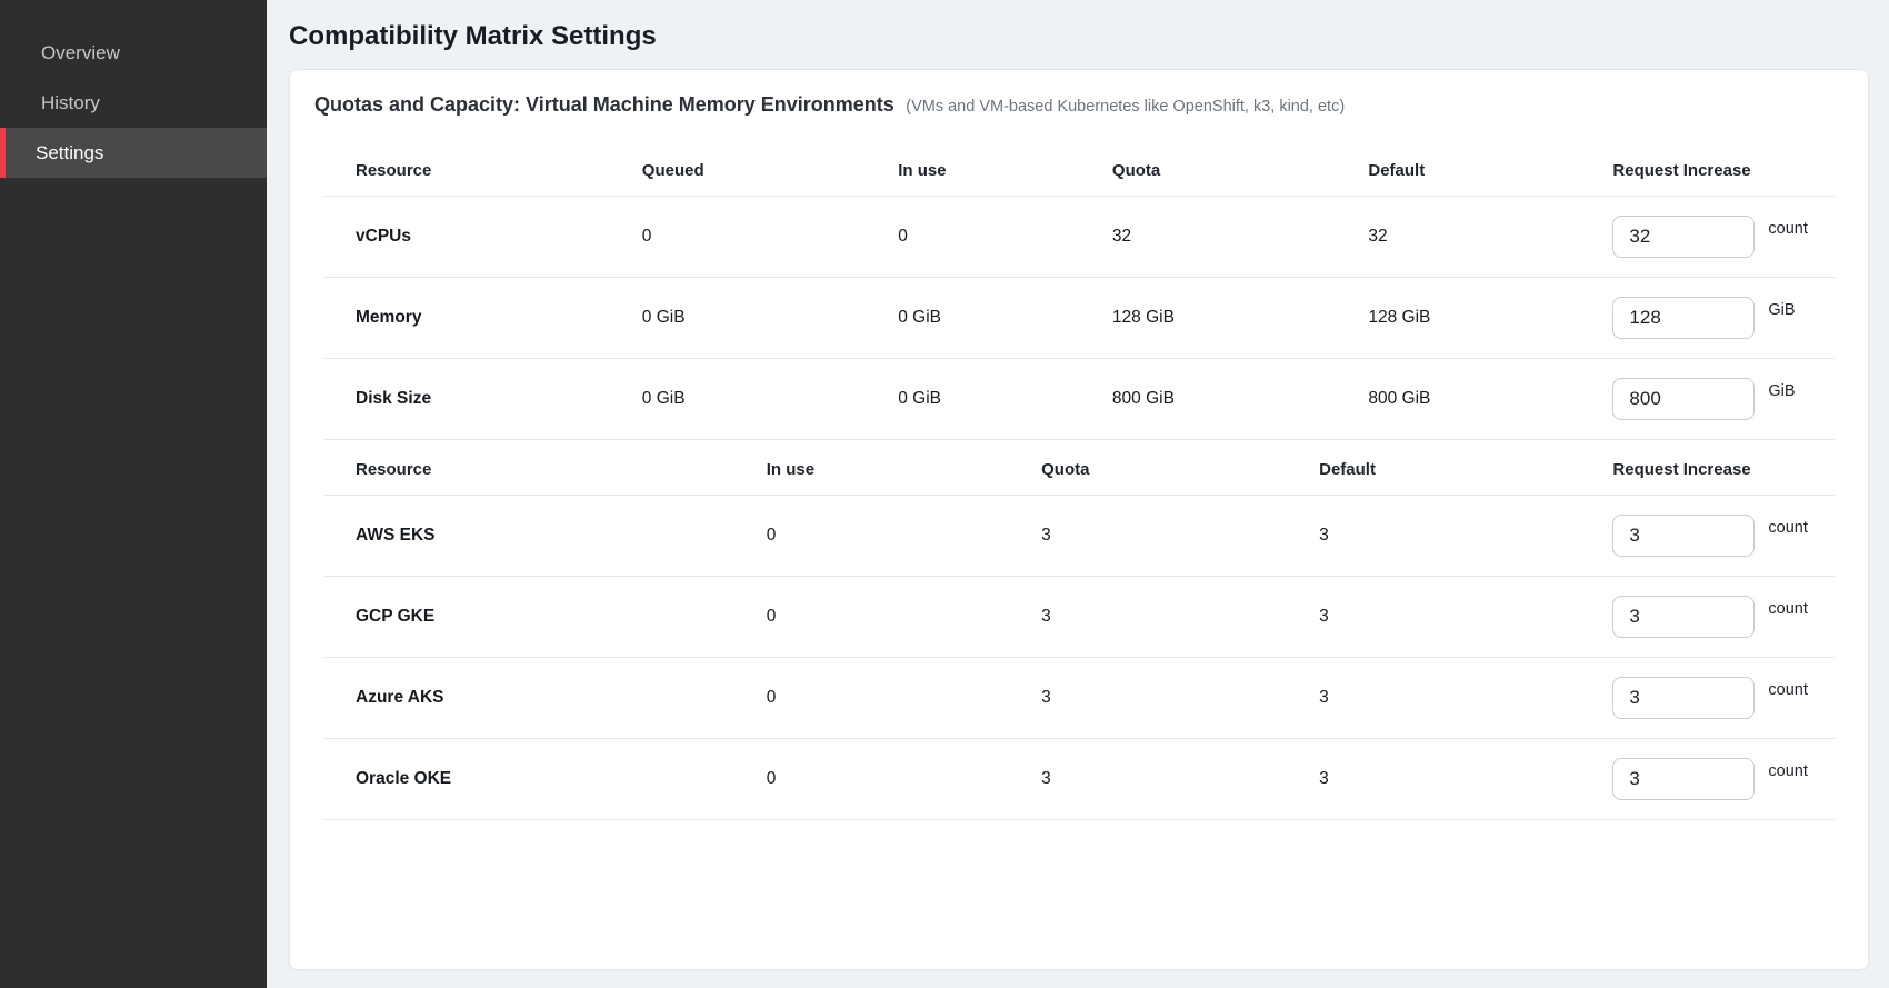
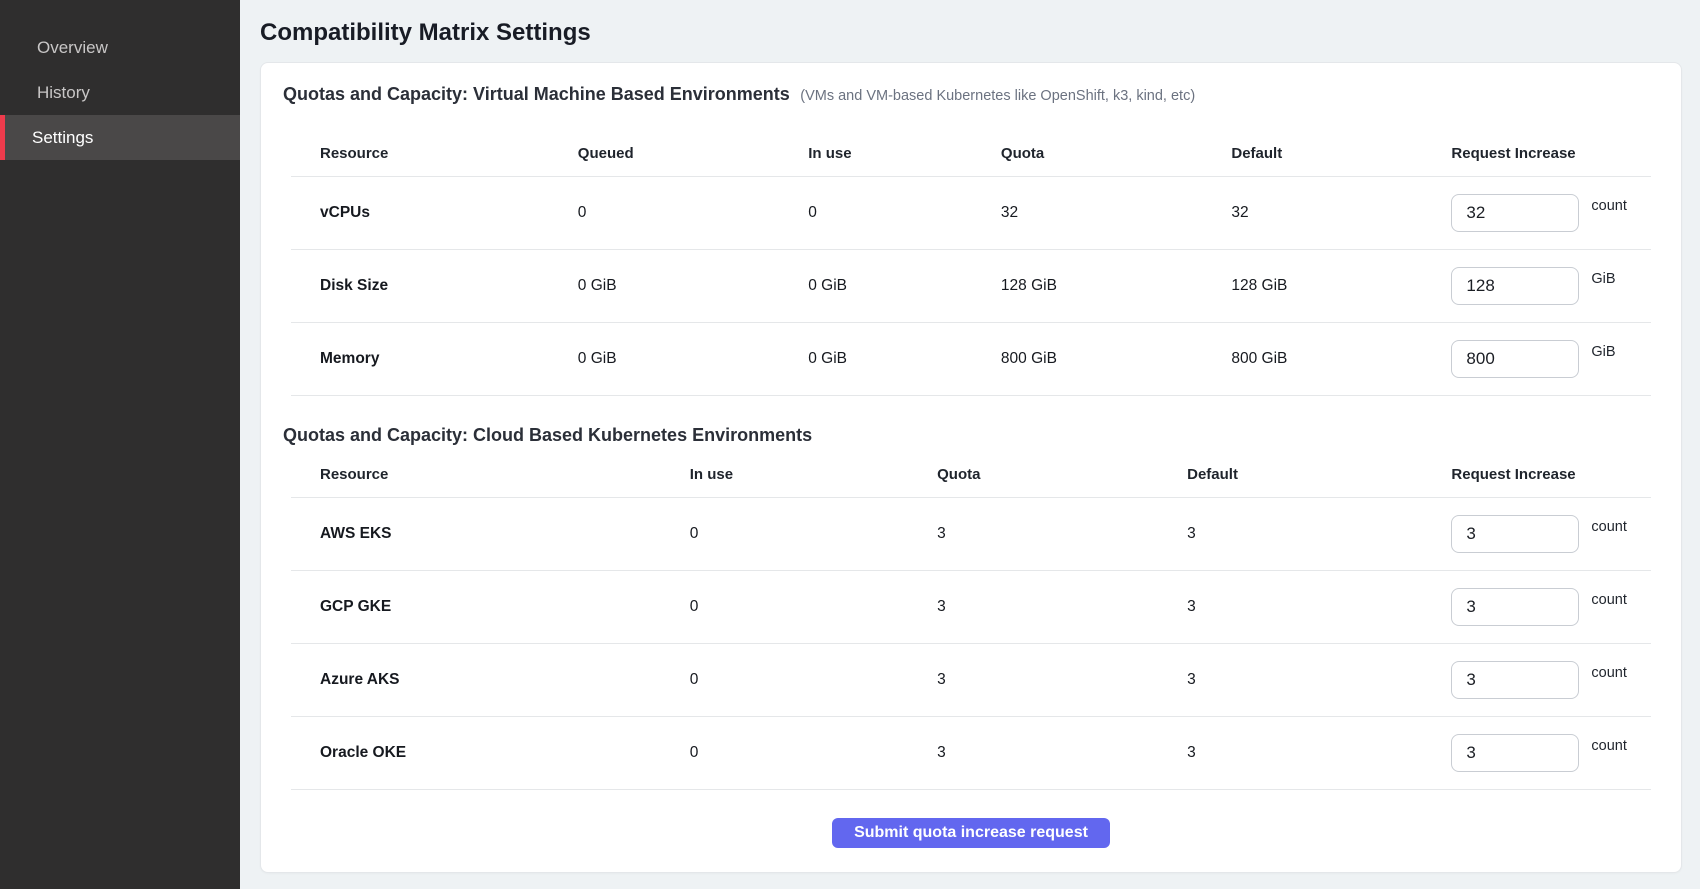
  Overview
  History
  Settings
  Compatibility Matrix Settings
- Quotas and Capacity: Virtual Machine Memory Environments (VMs and VM-based Kubernetes like OpenShift, k3, kind, etc)
+ Quotas and Capacity: Virtual Machine Based Environments (VMs and VM-based Kubernetes like OpenShift, k3, kind, etc)
  Resource
  Queued
  In use
  Quota
  Default
  Request Increase
  vCPUs
  0
  0
  32
  32
  32
  count
- Memory
+ Disk Size
  0 GiB
  0 GiB
  128 GiB
  128 GiB
  128
  GiB
- Disk Size
+ Memory
  0 GiB
  0 GiB
  800 GiB
  800 GiB
  800
  GiB
+ Quotas and Capacity: Cloud Based Kubernetes Environments
  Resource
  In use
  Quota
  Default
  Request Increase
  AWS EKS
  0
  3
  3
  3
  count
  GCP GKE
  0
  3
  3
  3
  count
  Azure AKS
  0
  3
  3
  3
  count
  Oracle OKE
  0
  3
  3
  3
  count
+ Submit quota increase request
